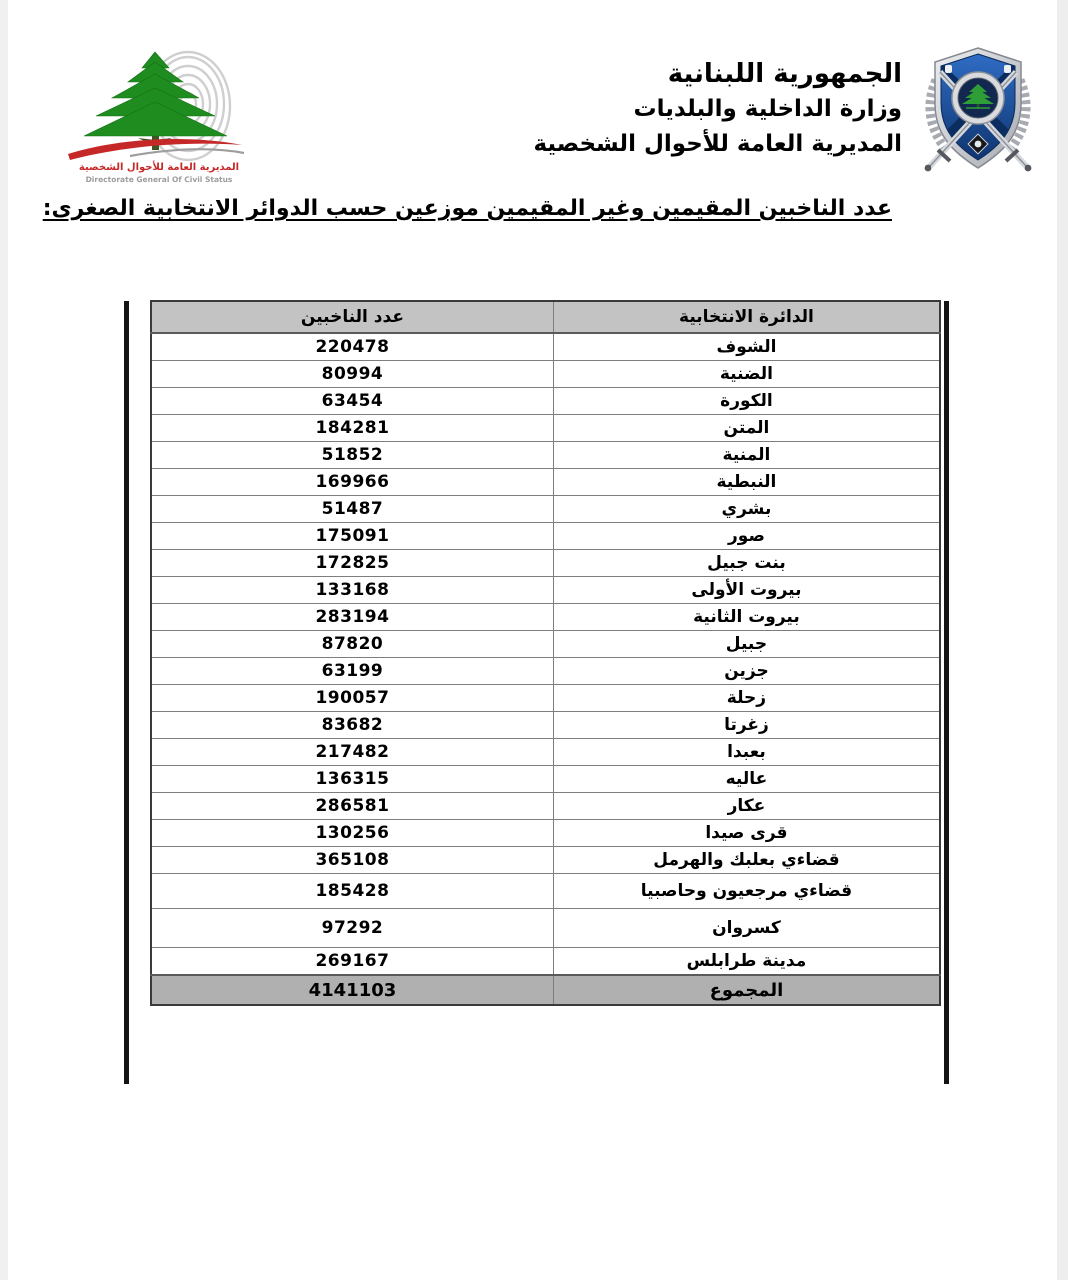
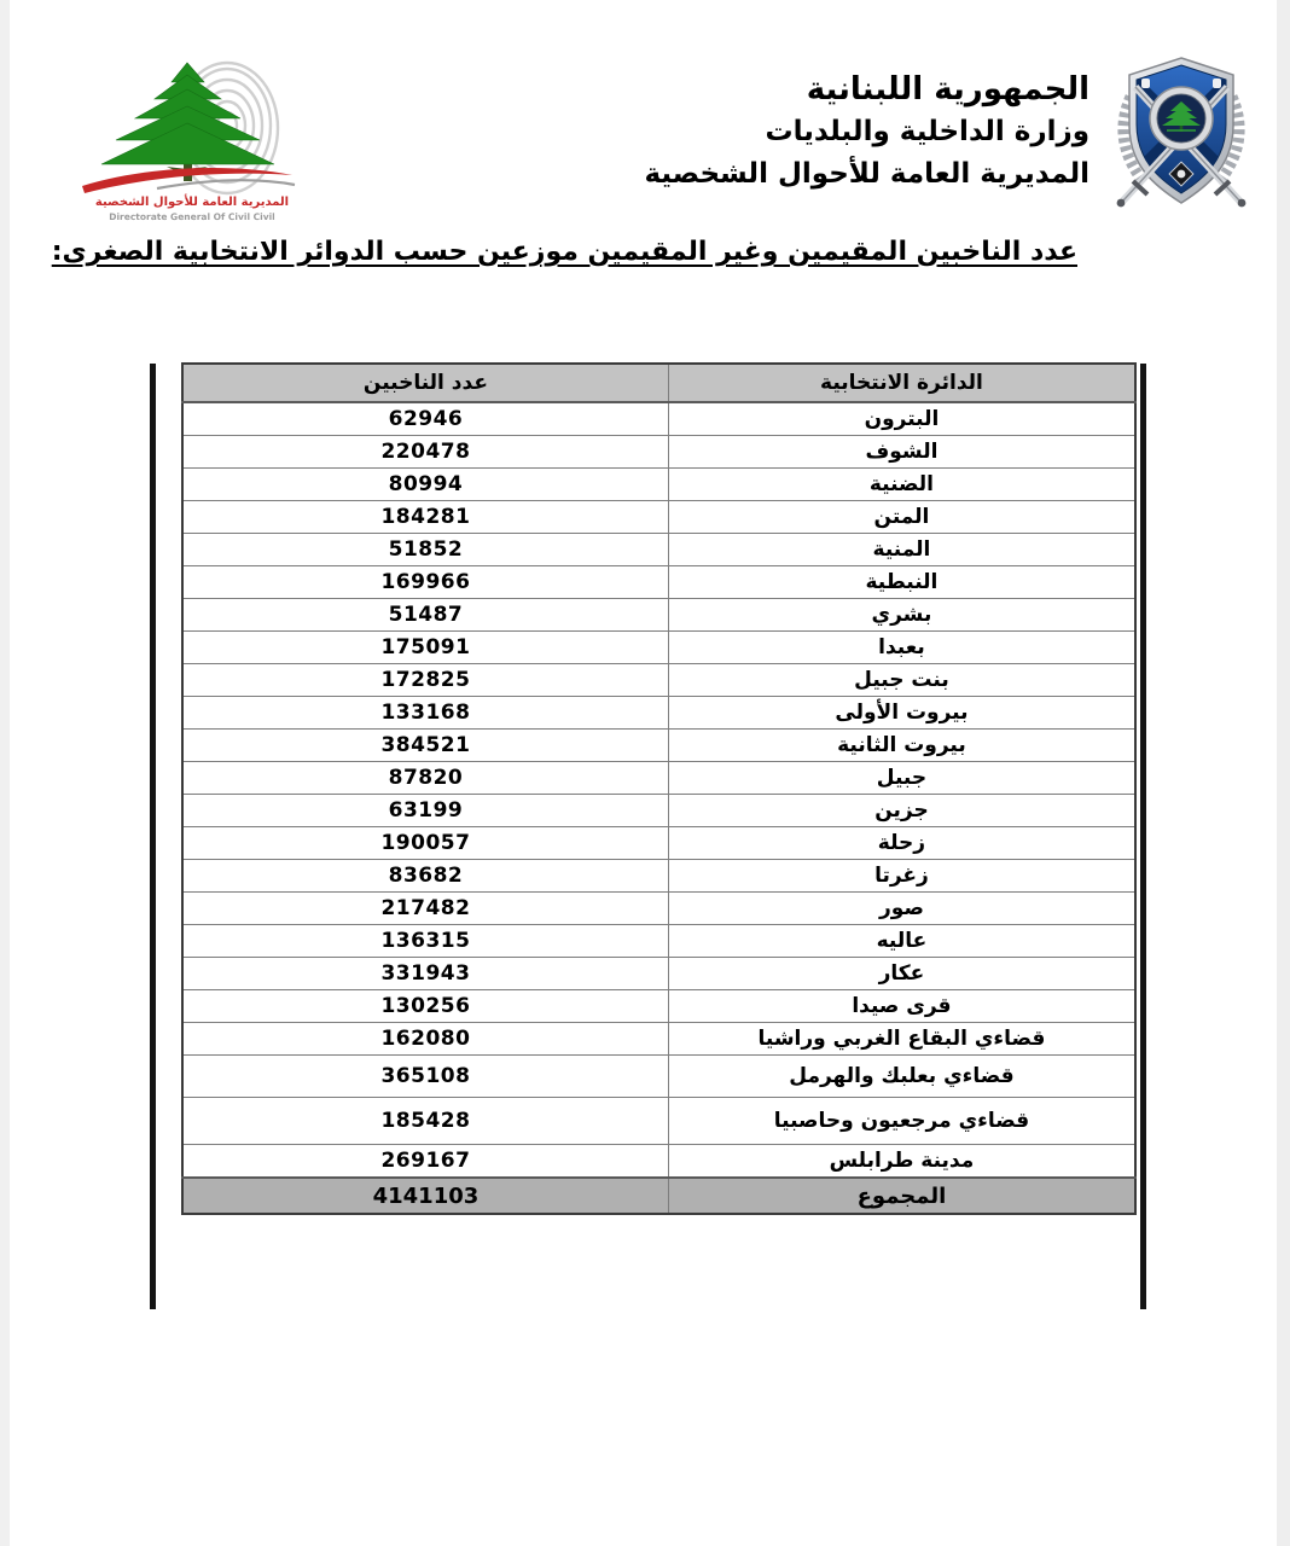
  المديرية العامة للأحوال الشخصية
- Directorate General Of Civil Status
+ Directorate General Of Civil Civil
  الجمهورية اللبنانية
  وزارة الداخلية والبلديات
  المديرية العامة للأحوال الشخصية
  عدد الناخبين المقيمين وغير المقيمين موزعين حسب الدوائر الانتخابية الصغرى:
  الدائرة الانتخابية	عدد الناخبين
+ البترون	62946
  الشوف	220478
  الضنية	80994
- الكورة	63454
  المتن	184281
  المنية	51852
  النبطية	169966
  بشري	51487
- صور	175091
+ بعبدا	175091
  بنت جبيل	172825
  بيروت الأولى	133168
- بيروت الثانية	283194
+ بيروت الثانية	384521
  جبيل	87820
  جزين	63199
  زحلة	190057
  زغرتا	83682
- بعبدا	217482
+ صور	217482
  عاليه	136315
- عكار	286581
+ عكار	331943
  قرى صيدا	130256
+ قضاءي البقاع الغربي وراشيا	162080
  قضاءي بعلبك والهرمل	365108
  قضاءي مرجعيون وحاصبيا	185428
- كسروان	97292
  مدينة طرابلس	269167
  المجموع	4141103
